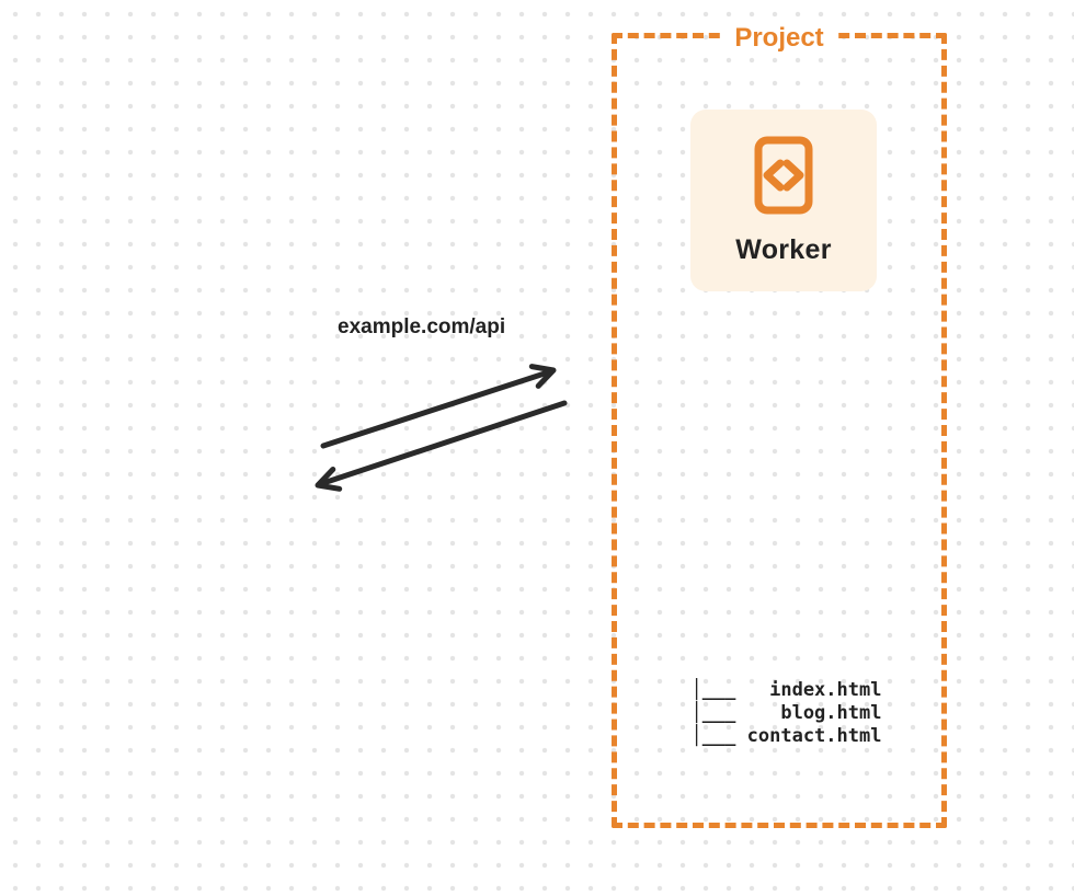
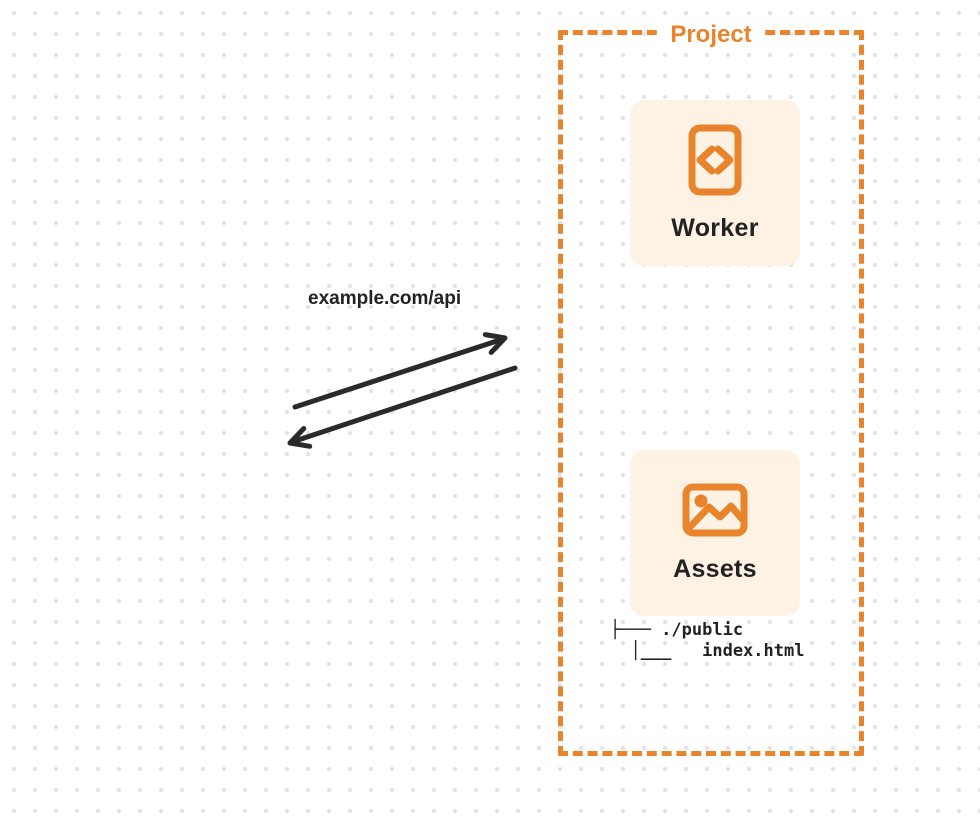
  example.com/api
  Project
  Worker
+ Assets
+ ├─── ./public
  │___ index.html
- │___ blog.html
- │___ contact.html
